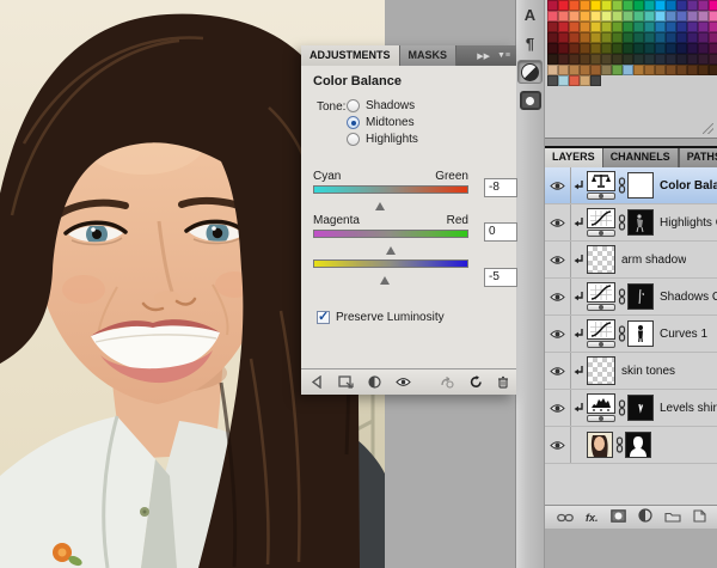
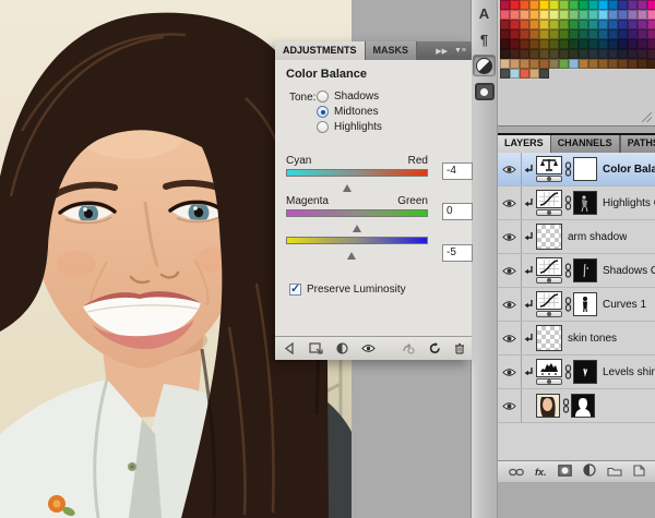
  A
  ¶
  ADJUSTMENTS
  MASKS
  Color Balance
  Tone:
  Shadows
  Midtones
  Highlights
  Cyan
- Green
+ Red
- -8
+ -4
  Magenta
- Red
+ Green
  0
  -5
  ✓
  Preserve Luminosity
  LAYERS
  CHANNELS
  PATH
  Color Bala
  Highlights
  arm shadow
  Shadows
  Curves 1
  skin tones
  Levels shir
  fx.
